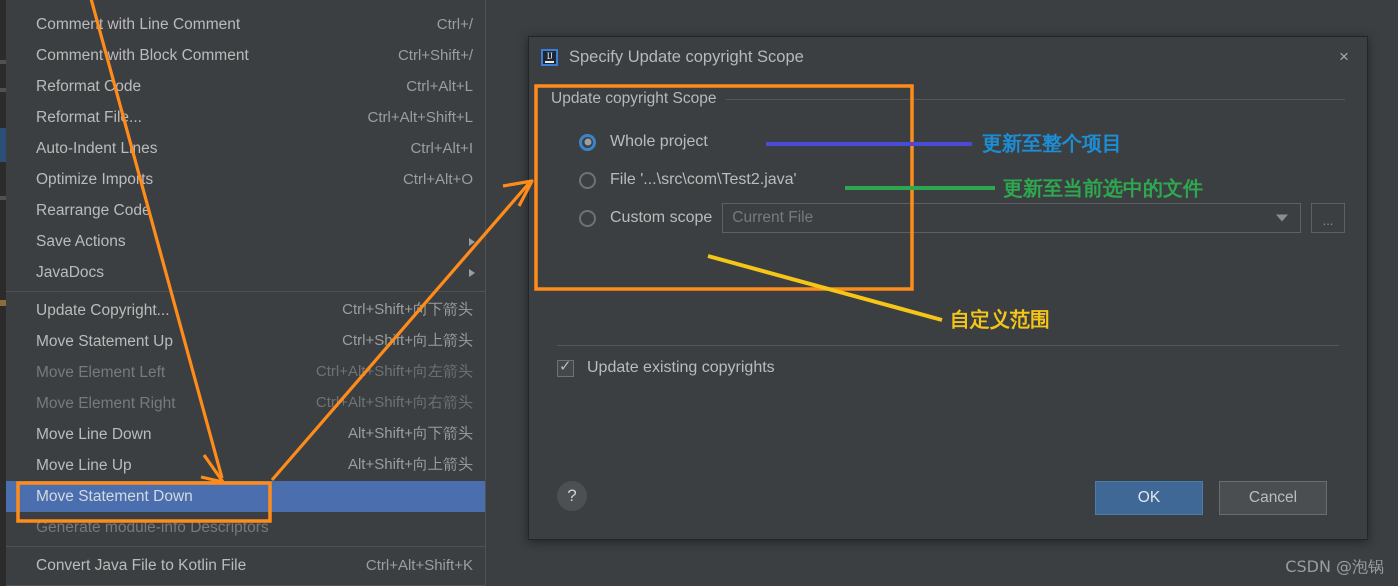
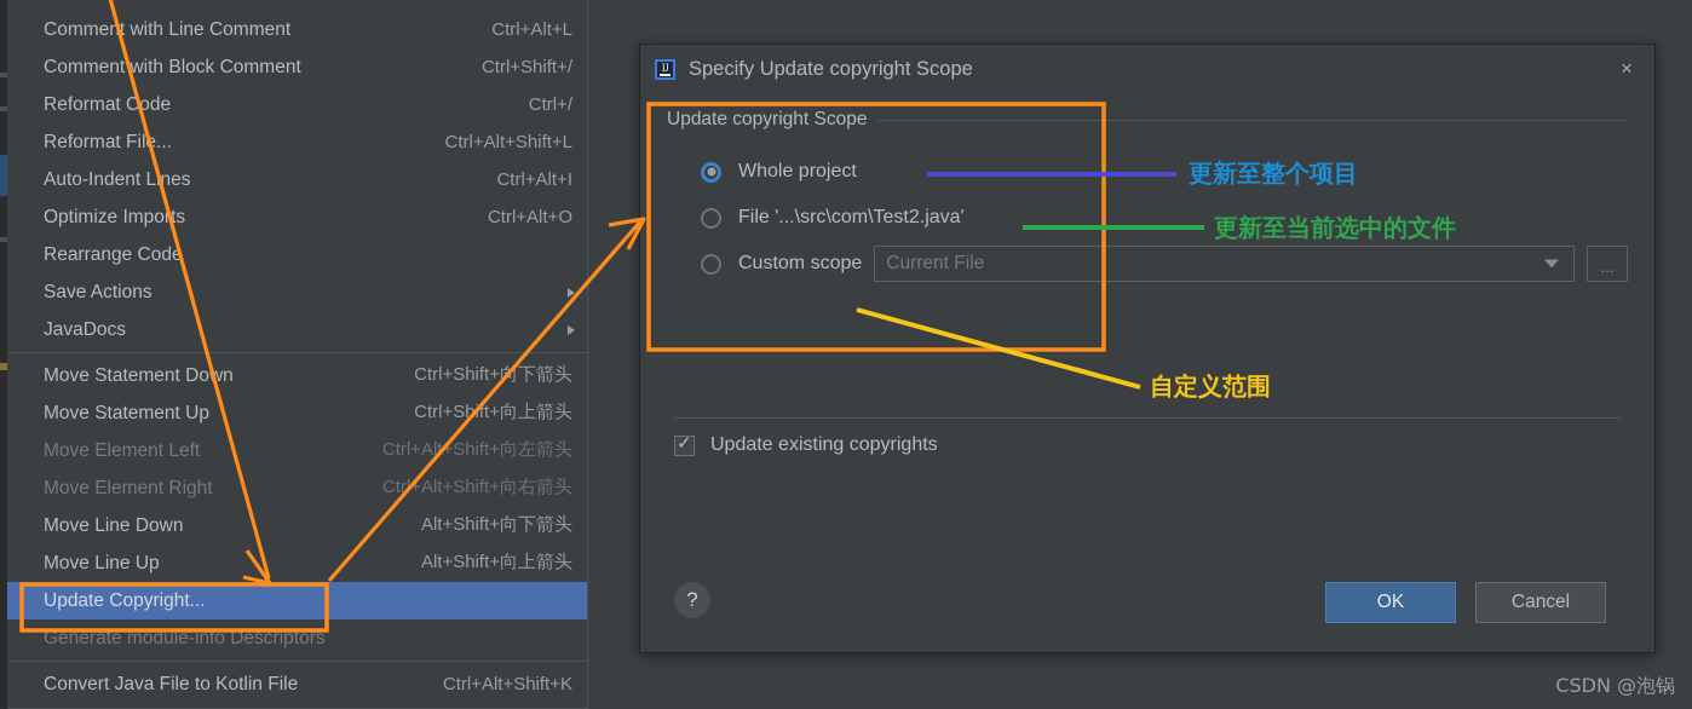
  Comment with Line Comment
- Ctrl+/
+ Ctrl+Alt+L
  Comment with Block Comment
  Ctrl+Shift+/
  Reformat Code
- Ctrl+Alt+L
+ Ctrl+/
  Reformat Fil...
  Ctrl+Alt+Shift+L
  Auto-Indent Lnes
  Ctrl+Alt+I
  Optimize Imports
  Ctrl+Alt+O
  Rearrange Code
  Save Actions
  JavaDocs
- Update Copyright...
+ Move Statement Down
  Ctrl+Shift+下箭头
  Move Statement Up
  Ctrl+Shft+向上箭头
  Move Element Left
  Ctrl+Alt+Shift+向左箭头
  Move Element Right
  Ctr+Alt+Shift+向右箭头
  Move Line Down
  Alt+Shift+向下箭头
  Move Line Up
  Alt+Shift+向上箭头
- Move Statement Down
+ Update Copyright...
  Generate module-info Descriptors
  Convert Java File to Kotlin File
  Ctrl+Alt+Shift+K
  IJ
  Specify Update copyright Scope
  ×
  Update copyright Scope
  Whole project
  File '...\src\com\Test2.java'
  Custom scope
  Current File
  ...
  Update existing copyrights
  ?
  OK
  Cancel
  更新至整个项目
  更新至当前选中的文件
  自定义范围
  CSDN @泡锅
